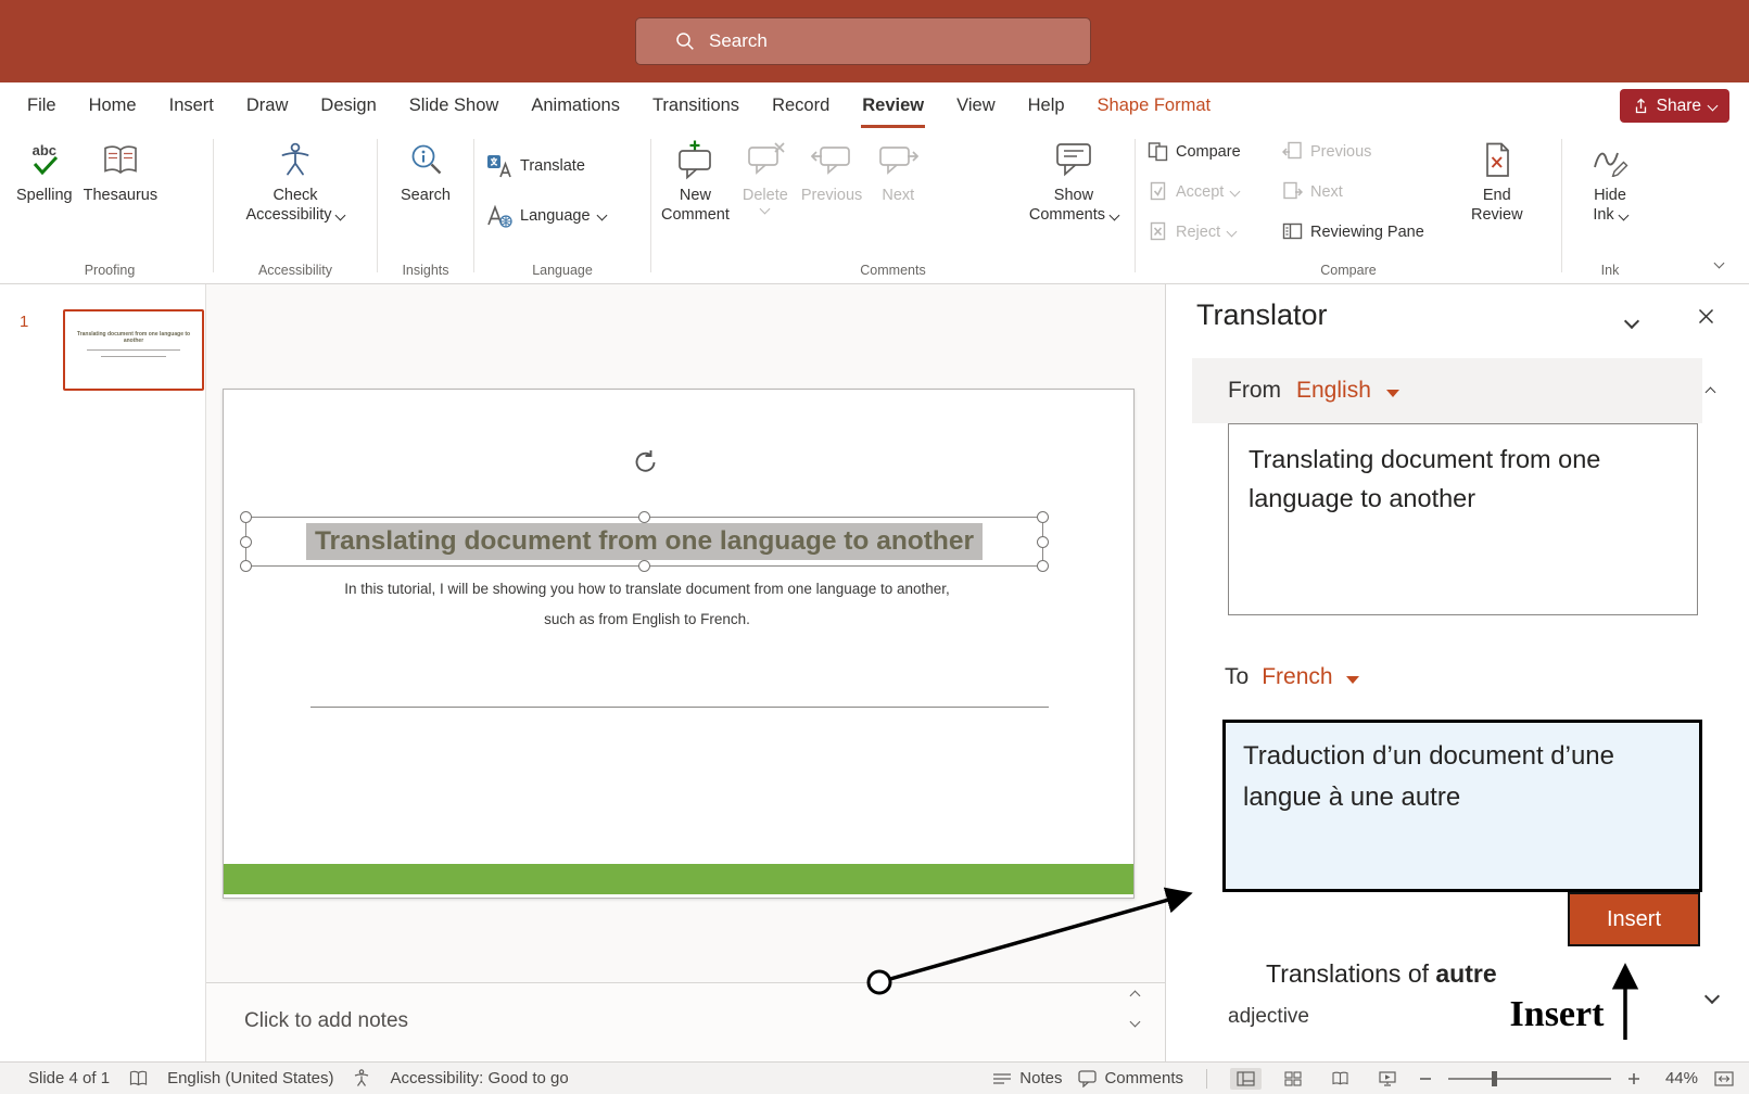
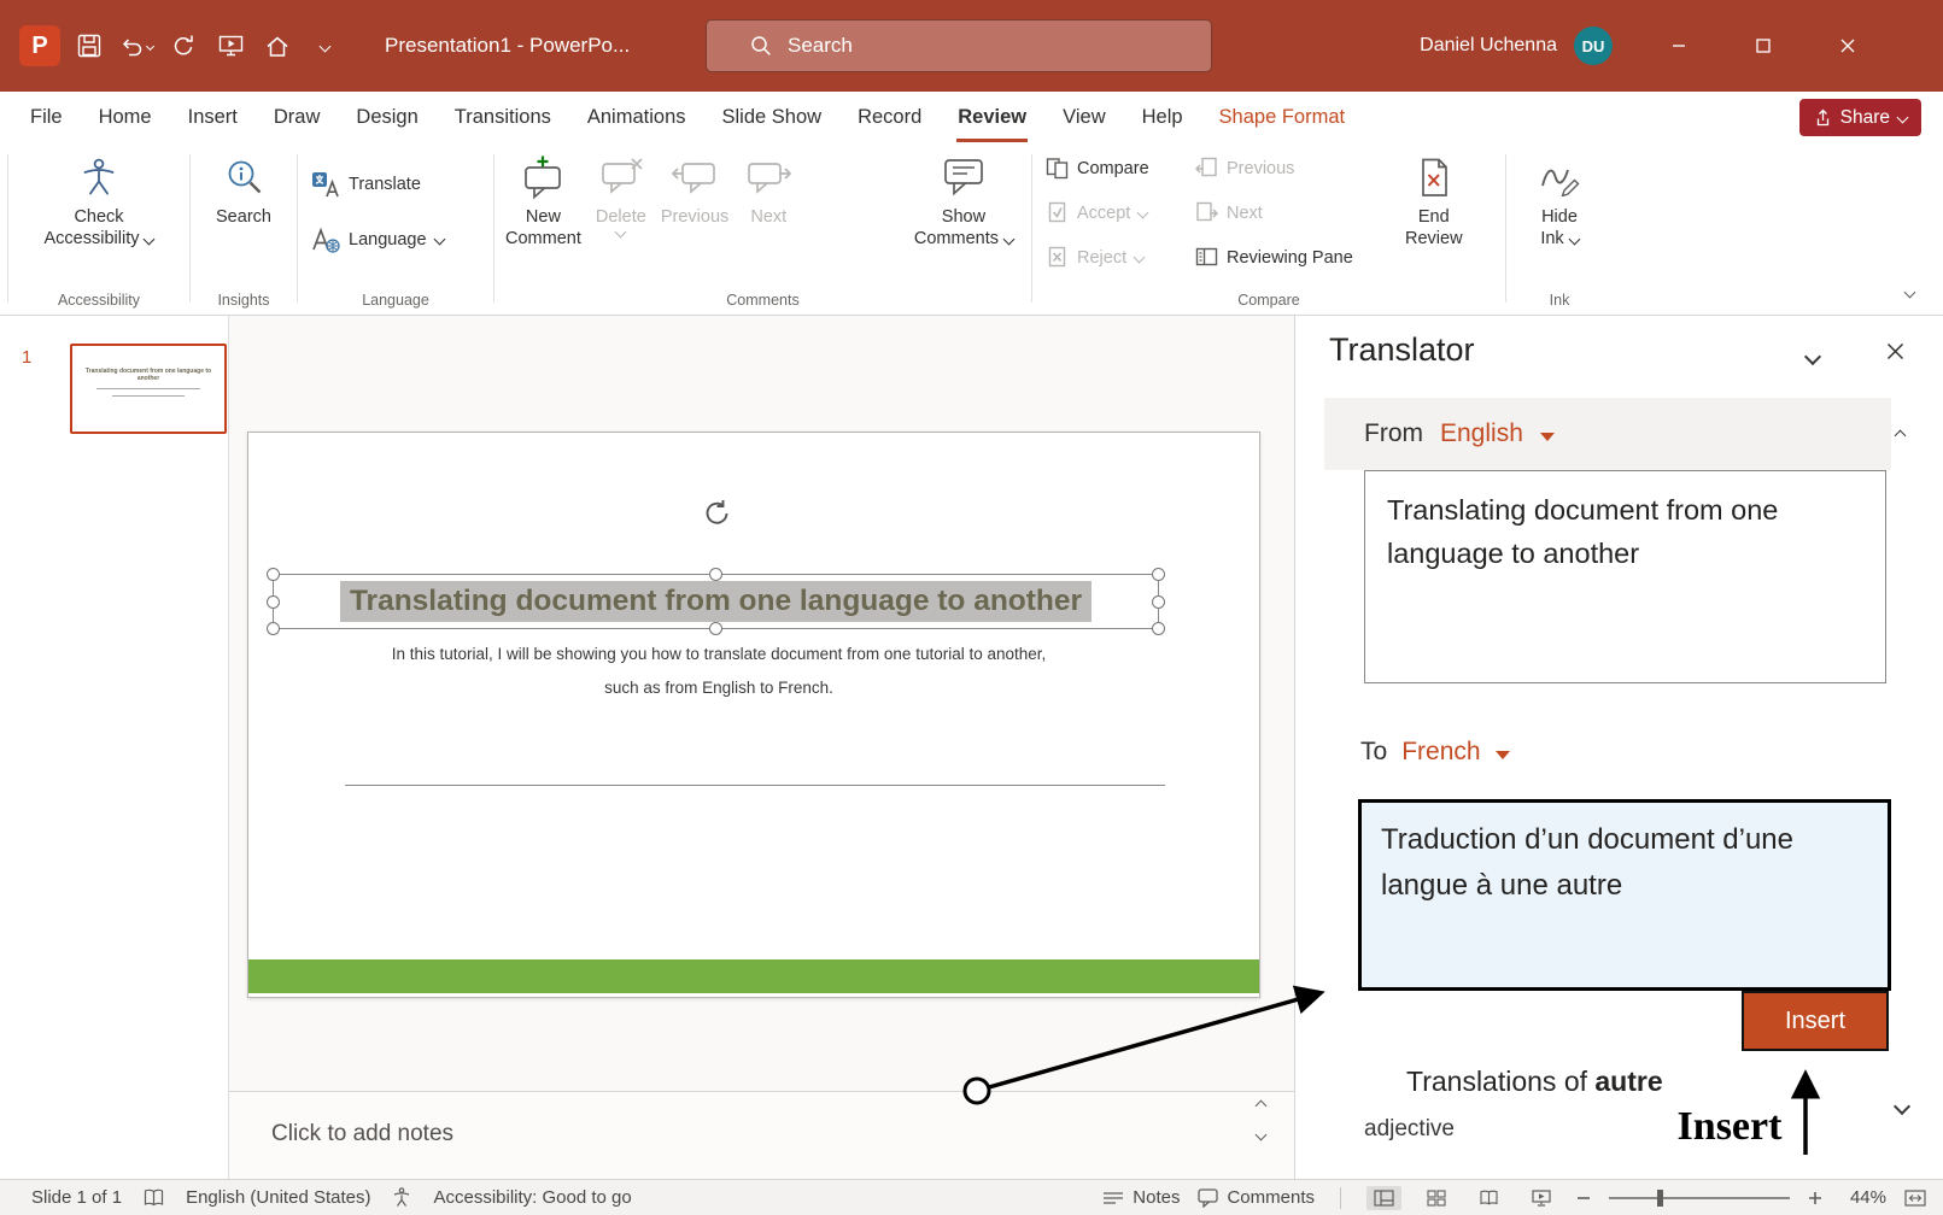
+ P
+ Presentation1 - PowerPo...
  Search
+ Daniel Uchenna
+ DU
  File
  Home
  Insert
  Draw
  Design
- Slide Show
+ Transitions
  Animations
- Transitions
+ Slide Show
  Record
  Review
  View
  Help
  Shape Format
  Share
- abc
- Spelling
- Thesaurus
- Proofing
  Check
  Accessibility
  Accessibility
  Search
  Insights
  Translate
  Language
  Language
  New
  Comment
  Delete
  Previous
  Next
  Show
  Comments
  Comments
  Compare
  Accept
  Reject
  Previous
  Next
  Reviewing Pane
  End
  Review
  Compare
  Hide
  Ink
  Ink
  1
  Translating document from one language to another
- In this tutorial, I will be showing you how to translate document from one language to another,
+ In this tutorial, I will be showing you how to translate document from one tutorial to another,
  such as from English to French.
  Click to add notes
  Translator
  From
  English
  Translating document from one language to another
  To
  French
  Traduction d’un document d’une langue à une autre
  Insert
  Translations of autre
  adjective
- Slide 4 of 1
+ Slide 1 of 1
  English (United States)
  Accessibility: Good to go
  Notes
  Comments
  44%
  Insert
